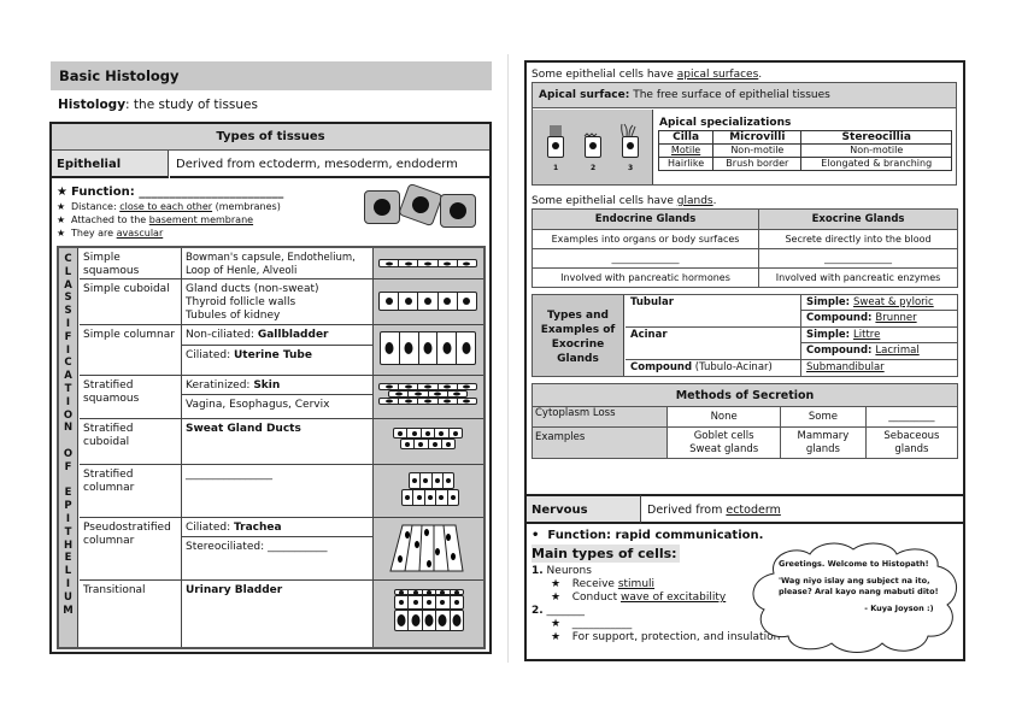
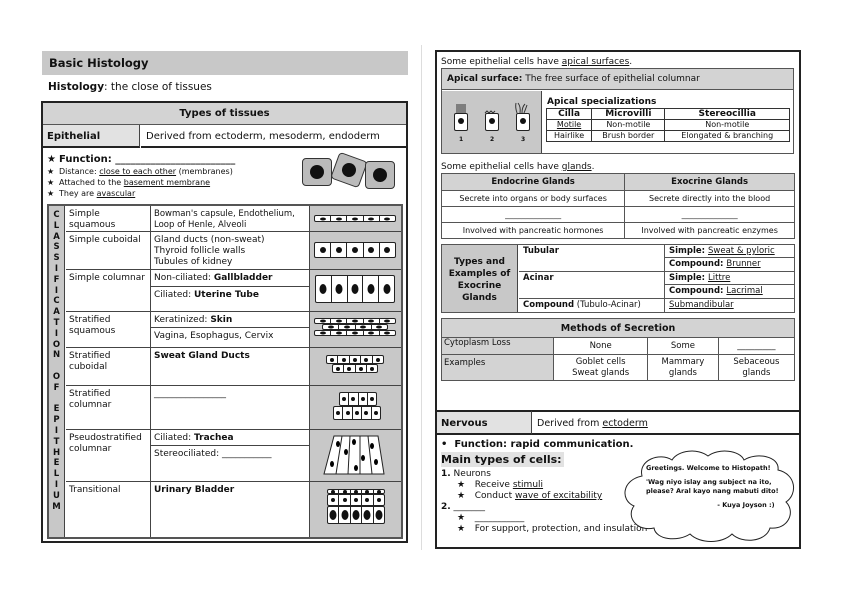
  Basic Histology
- Histology: the study of tissues
+ Histology: the close of tissues
  Types of tissues
  Epithelial
  Derived from ectoderm, mesoderm, endoderm
  ★ Function: ________________________
  ★ Distance: close to each other (membranes)
  ★ Attached to the basement membrane
  ★ They are avascular
  C
  L
  A
  S
  S
  I
  F
  I
  C
  A
  T
  I
  O
  N
  O
  F
  E
  P
  I
  T
  H
  E
  L
  I
  U
  M
  Simple squamous
  Bowman's capsule, Endothelium,
  Loop of Henle, Alveoli
  Simple cuboidal
  Gland ducts (non-sweat)
  Thyroid follicle walls
  Tubules of kidney
  Simple columnar
  Non-ciliated: Gallbladder
  Ciliated: Uterine Tube
  Stratified squamous
  Keratinized: Skin
  Vagina, Esophagus, Cervix
  Stratified cuboidal
  Sweat Gland Ducts
  Stratified columnar
  ________________
  Pseudostratified columnar
  Ciliated: Trachea
  Stereociliated: ___________
  Transitional
  Urinary Bladder
  Some epithelial cells have apical surfaces.
- Apical surface: The free surface of epithelial tissues
+ Apical surface: The free surface of epithelial columnar
  Apical specializations
  Cilla	Microvilli	Stereocillia
  Motile	Non-motile	Non-motile
  Hairlike	Brush border	Elongated & branching
  Some epithelial cells have glands.
  Endocrine Glands	Exocrine Glands
- Examples into organs or body surfaces	Secrete directly into the blood
+ Secrete into organs or body surfaces	Secrete directly into the blood
  ______________	______________
  Involved with pancreatic hormones	Involved with pancreatic enzymes
  Types and Examples of Exocrine Glands
  Tubular
  Simple: Sweat & pyloric
  Compound: Brunner
  Acinar
  Simple: Littre
  Compound: Lacrimal
  Compound (Tubulo-Acinar)
  Submandibular
  Methods of Secretion
  Cytoplasm Loss	None	Some	_________
  Examples	Goblet cells Sweat glands	Mammary glands	Sebaceous glands
  Nervous
  Derived from ectoderm
  • Function: rapid communication.
  Main types of cells:
  1. Neurons
  ★ Receive stimuli
  ★ Conduct wave of excitability
  2. _______
  ★ ___________
  ★ For support, protection, and insulation
  Greetings. Welcome to Histopath!
  'Wag niyo islay ang subject na ito,
  please? Aral kayo nang mabuti dito!
  - Kuya Joyson :)
